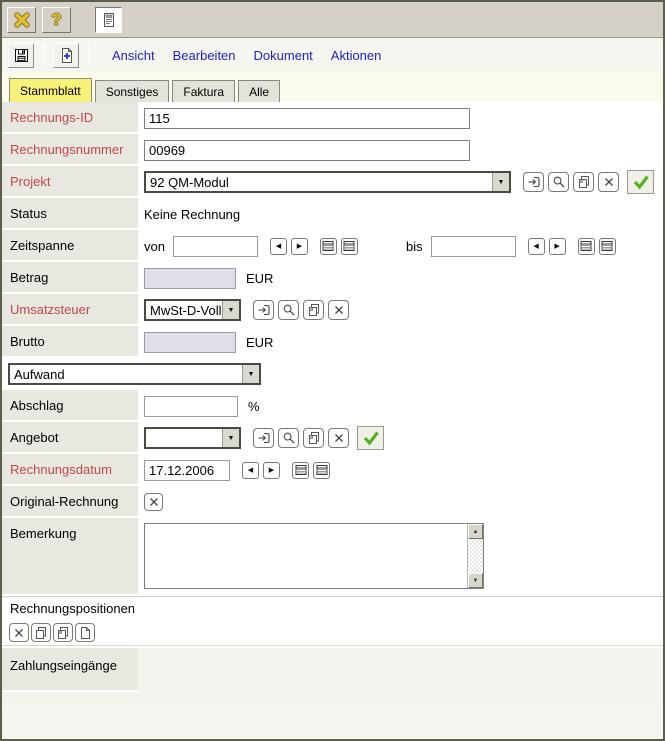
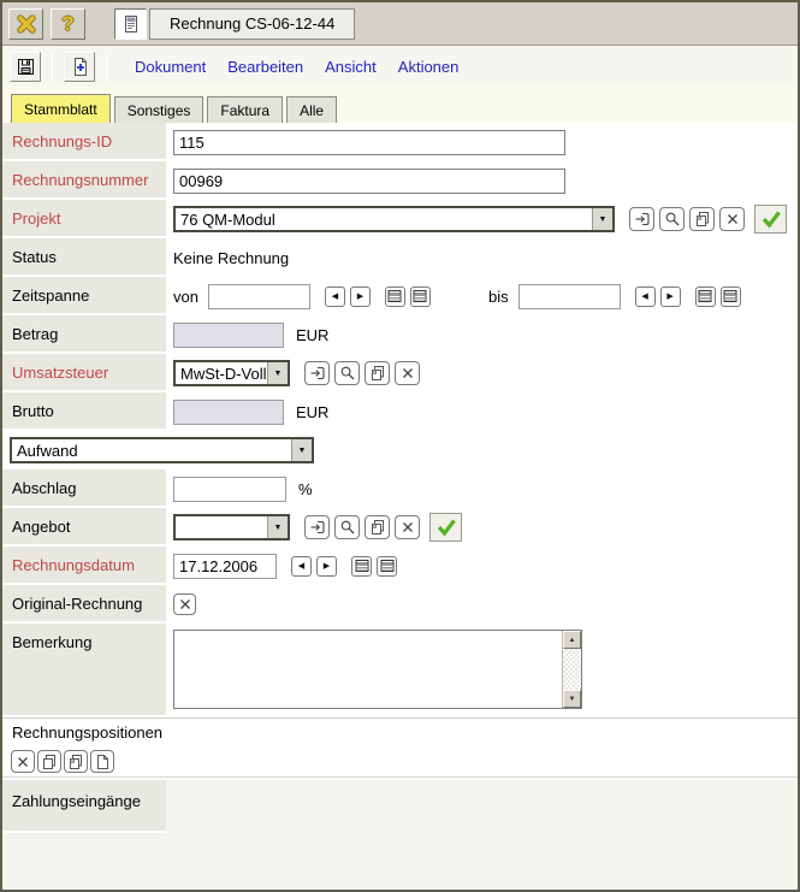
  ?
+ Rechnung CS-06-12-44
- Ansicht
+ Dokument
  Bearbeiten
- Dokument
+ Ansicht
  Aktionen
  Stammblatt
  Sonstiges
  Faktura
  Alle
  Rechnungs-ID
  115
  Rechnungsnummer
  00969
  Projekt
- 92 QM-Modul
+ 76 QM-Modul
  Status
  Keine Rechnung
  Zeitspanne
  von
  bis
  Betrag
  EUR
  Umsatzsteuer
  MwSt-D-Voll
  Brutto
  EUR
  Aufwand
  Abschlag
  %
  Angebot
  Rechnungsdatum
  17.12.2006
  Original-Rechnung
  Bemerkung
  Rechnungspositionen
  Zahlungseingänge
